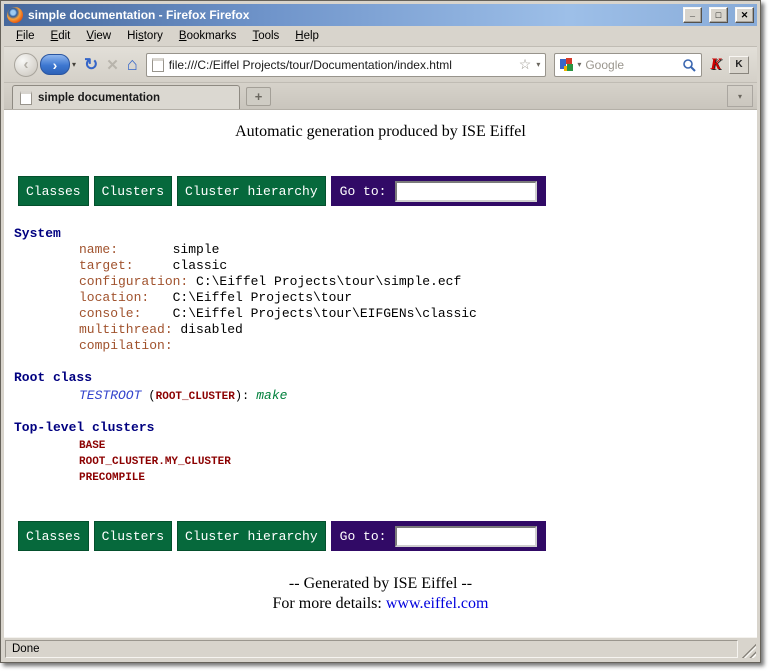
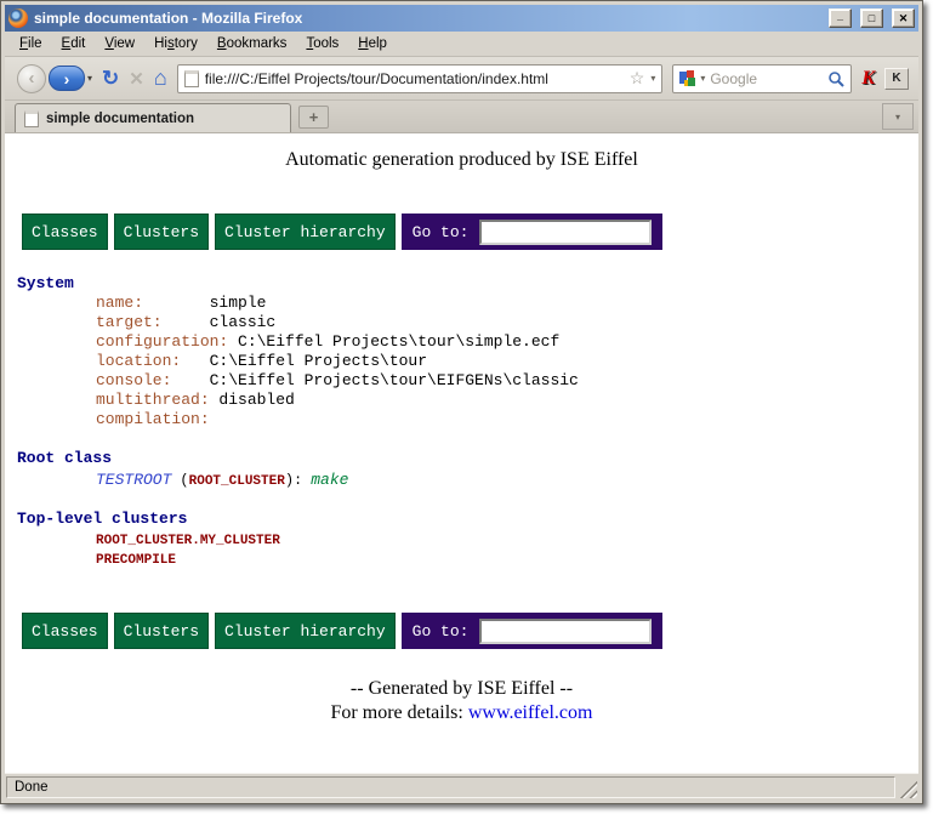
- simple documentation - Firefox Firefox
+ simple documentation - Mozilla Firefox
  _
  □
  ✕
  File
  Edit
  View
  History
  Bookmarks
  Tools
  Help
  ‹
  ›
  ▾
  ↻
  ✕
  ⌂
  file:///C:/Eiffel Projects/tour/Documentation/index.html
  ☆
  ▾
  ▾
  Google
  K
  K
  simple documentation
  +
  ▾
  Automatic generation produced by ISE Eiffel
  Classes
  Clusters
  Cluster hierarchy
  Go to:
  System
  name: simple
  target: classic
  configuration: C:\Eiffel Projects\tour\simple.ecf
  location: C:\Eiffel Projects\tour
  console: C:\Eiffel Projects\tour\EIFGENs\classic
  multithread: disabled
  compilation:
  Root class
  TESTROOT (ROOT_CLUSTER): make
  Top-level clusters
- BASE
  ROOT_CLUSTER.MY_CLUSTER
  PRECOMPILE
  Classes
  Clusters
  Cluster hierarchy
  Go to:
  -- Generated by ISE Eiffel --
  For more details: www.eiffel.com
  Done
